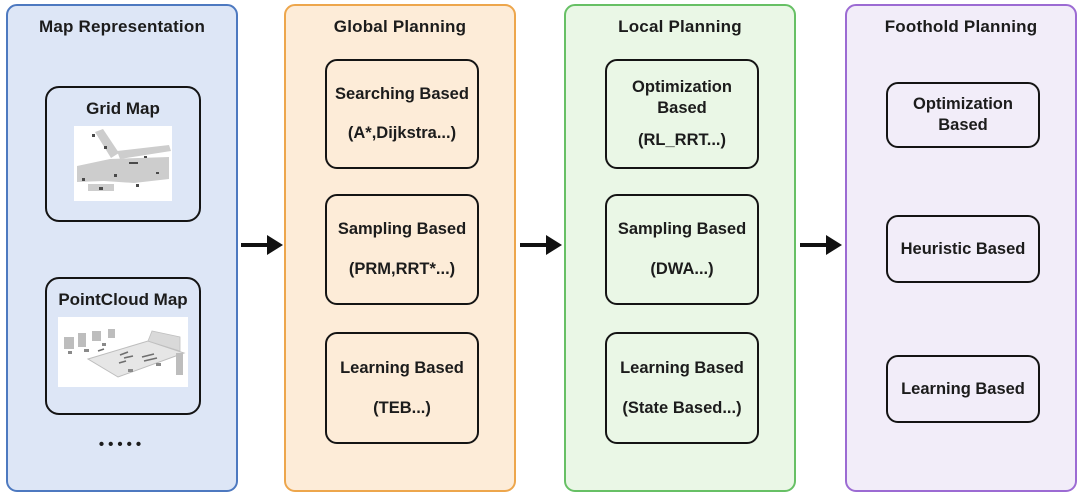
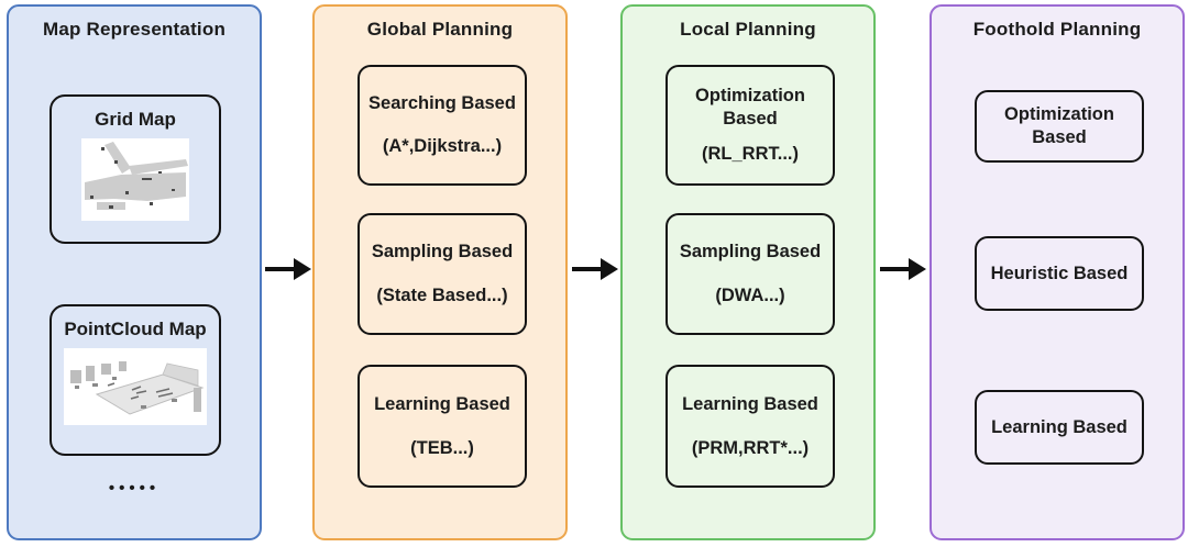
  Map Representation
  Grid Map
  PointCloud Map
  •••••
  Global Planning
  Searching Based
  (A*,Dijkstra...)
  Sampling Based
- (PRM,RRT*...)
+ (State Based...)
  Learning Based
  (TEB...)
  Local Planning
  Optimization Based
  (RL_RRT...)
  Sampling Based
  (DWA...)
  Learning Based
- (State Based...)
+ (PRM,RRT*...)
  Foothold Planning
  Optimization Based
  Heuristic Based
  Learning Based
